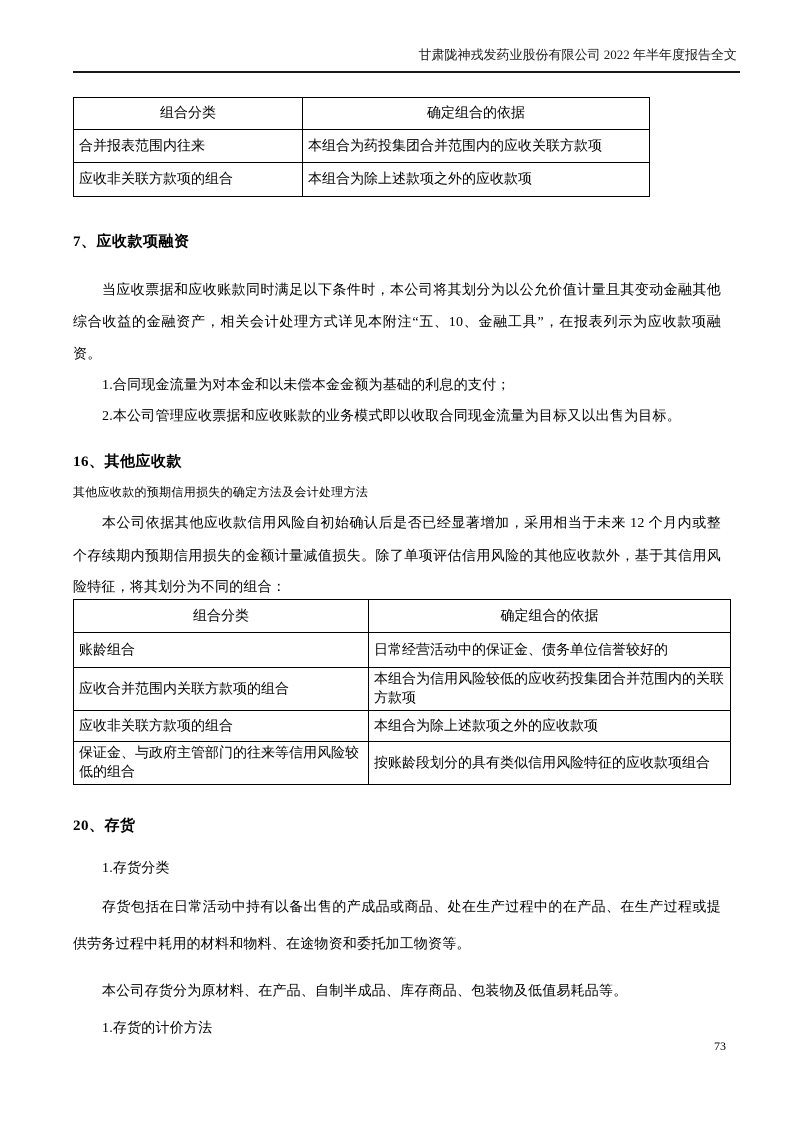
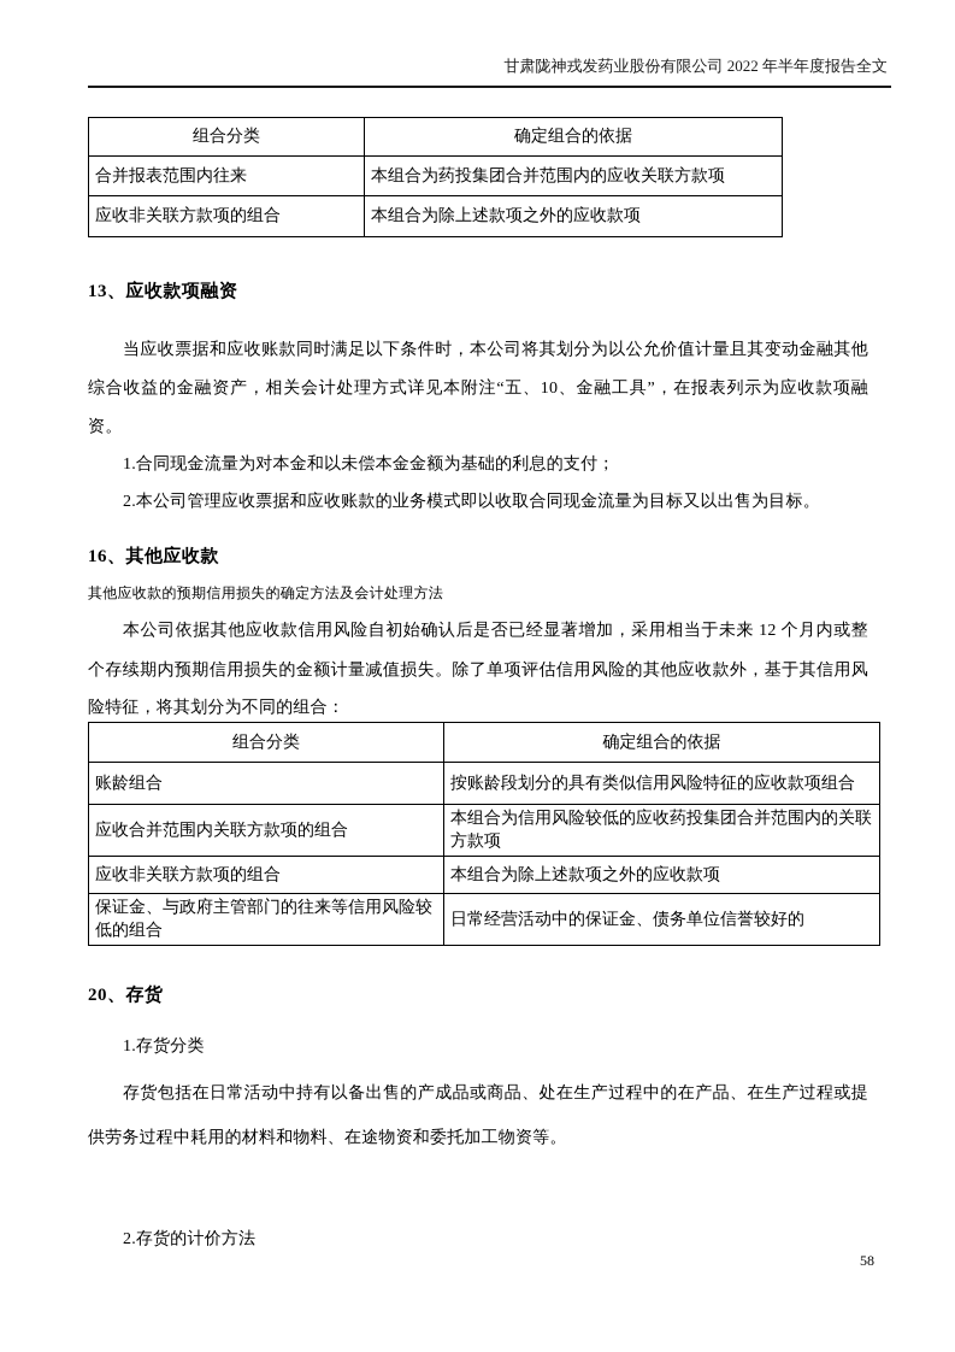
  甘肃陇神戎发药业股份有限公司 2022 年半年度报告全文
  组合分类	确定组合的依据
  合并报表范围内往来	本组合为药投集团合并范围内的应收关联方款项
  应收非关联方款项的组合	本组合为除上述款项之外的应收款项
- 7、应收款项融资
+ 13、应收款项融资
  当应收票据和应收账款同时满足以下条件时，本公司将其划分为以公允价值计量且其变动金融其他
  综合收益的金融资产，相关会计处理方式详见本附注“五、10、金融工具”，在报表列示为应收款项融
  资。
  1.合同现金流量为对本金和以未偿本金金额为基础的利息的支付；
  2.本公司管理应收票据和应收账款的业务模式即以收取合同现金流量为目标又以出售为目标。
  16、其他应收款
  其他应收款的预期信用损失的确定方法及会计处理方法
  本公司依据其他应收款信用风险自初始确认后是否已经显著增加，采用相当于未来 12 个月内或整
  个存续期内预期信用损失的金额计量减值损失。除了单项评估信用风险的其他应收款外，基于其信用风
  险特征，将其划分为不同的组合：
  组合分类	确定组合的依据
- 账龄组合	日常经营活动中的保证金、债务单位信誉较好的
+ 账龄组合	按账龄段划分的具有类似信用风险特征的应收款项组合
  应收合并范围内关联方款项的组合	本组合为信用风险较低的应收药投集团合并范围内的关联方款项
  应收非关联方款项的组合	本组合为除上述款项之外的应收款项
- 保证金、与政府主管部门的往来等信用风险较低的组合	按账龄段划分的具有类似信用风险特征的应收款项组合
+ 保证金、与政府主管部门的往来等信用风险较低的组合	日常经营活动中的保证金、债务单位信誉较好的
  20、存货
  1.存货分类
  存货包括在日常活动中持有以备出售的产成品或商品、处在生产过程中的在产品、在生产过程或提
  供劳务过程中耗用的材料和物料、在途物资和委托加工物资等。
- 本公司存货分为原材料、在产品、自制半成品、库存商品、包装物及低值易耗品等。
- 1.存货的计价方法
+ 2.存货的计价方法
- 73
+ 58
